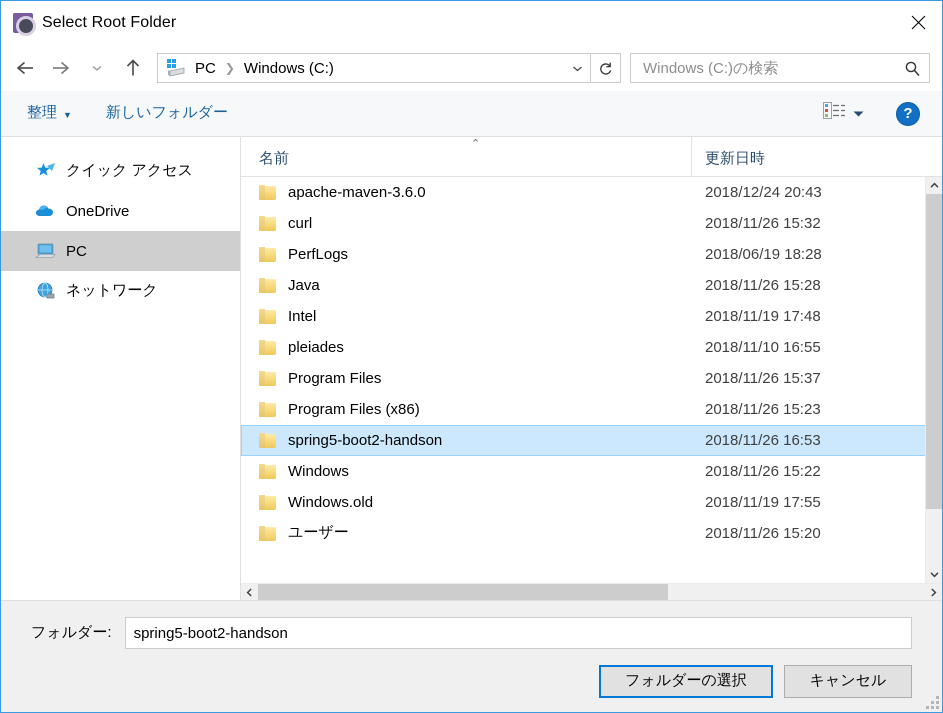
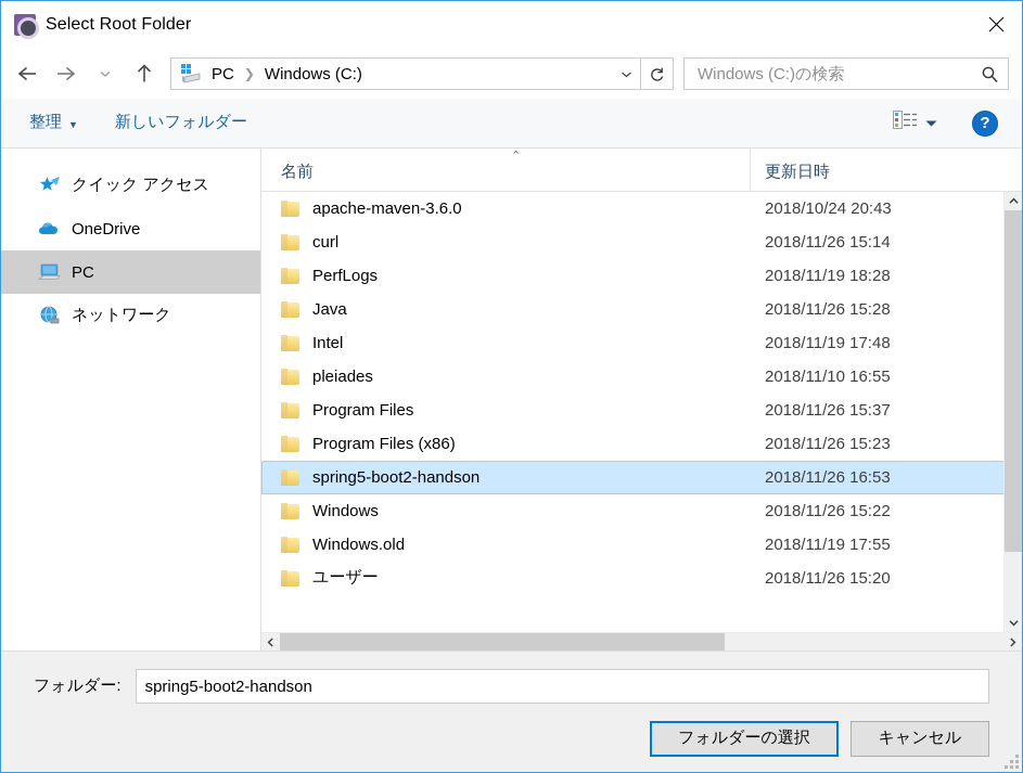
  Select Root Folder
  PC
  ❯
  Windows (C:)
  Windows (C:)の検索
  整理
  ▼
  新しいフォルダー
  ?
  クイック アクセス
  OneDrive
  PC
  ネットワーク
  名前
  更新日時
  ⌃
  apache-maven-3.6.0
- 2018/12/24 20:43
+ 2018/10/24 20:43
  curl
- 2018/11/26 15:32
+ 2018/11/26 15:14
  PerfLogs
- 2018/06/19 18:28
+ 2018/11/19 18:28
  Java
  2018/11/26 15:28
  Intel
  2018/11/19 17:48
  pleiades
  2018/11/10 16:55
  Program Files
  2018/11/26 15:37
  Program Files (x86)
  2018/11/26 15:23
  spring5-boot2-handson
  2018/11/26 16:53
  Windows
  2018/11/26 15:22
  Windows.old
  2018/11/19 17:55
  ユーザー
  2018/11/26 15:20
  フォルダー:
  spring5-boot2-handson
  フォルダーの選択
  キャンセル
